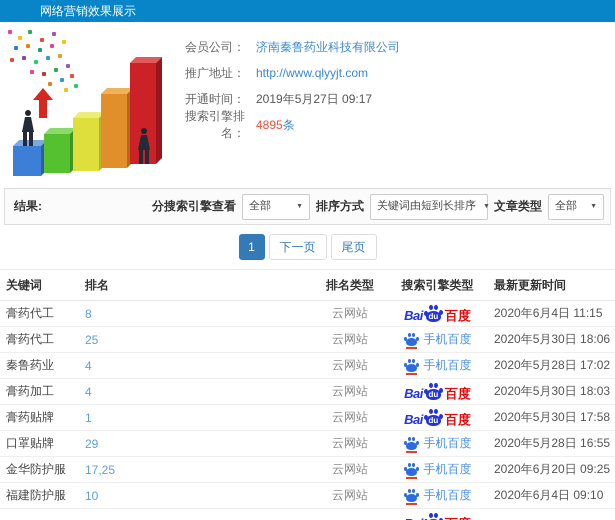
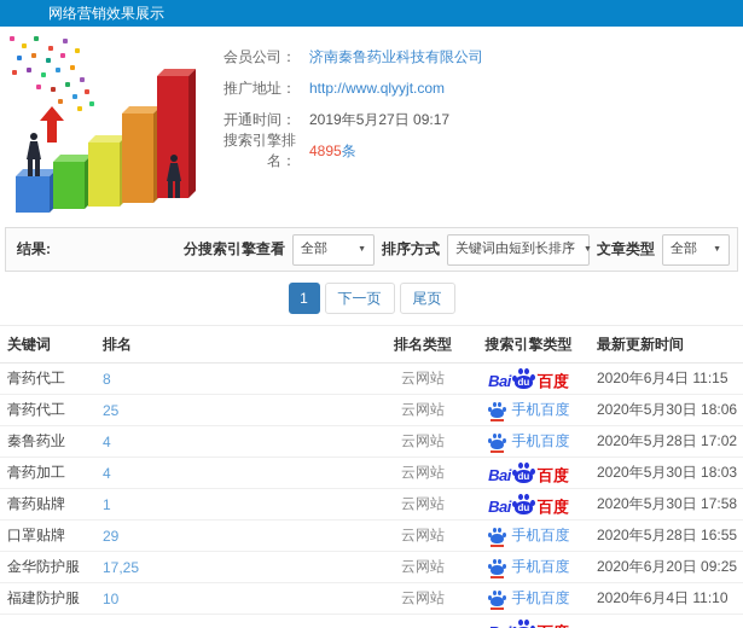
  网络营销效果展示
  会员公司：
  济南秦鲁药业科技有限公司
  推广地址：
  http://www.qlyyjt.com
  开通时间：
  2019年5月27日 09:17
  搜索引擎排名：
  4895条
  结果:
  分搜索引擎查看
  全部
  排序方式
  关键词由短到长排序
  文章类型
  全部
  1
  下一页
  尾页
  关键词
  排名
  排名类型
  搜索引擎类型
  最新更新时间
  膏药代工
  8
  云网站
  Bai
  du
  百度
  2020年6月4日 11:15
  膏药代工
  25
  云网站
  手机百度
  2020年5月30日 18:06
  秦鲁药业
  4
  云网站
  手机百度
  2020年5月28日 17:02
  膏药加工
  4
  云网站
  Bai
  du
  百度
  2020年5月30日 18:03
  膏药贴牌
  1
  云网站
  Bai
  du
  百度
  2020年5月30日 17:58
  口罩贴牌
  29
  云网站
  手机百度
  2020年5月28日 16:55
  金华防护服
  17,25
  云网站
  手机百度
  2020年6月20日 09:25
  福建防护服
  10
  云网站
  手机百度
- 2020年6月4日 09:10
+ 2020年6月4日 11:10
